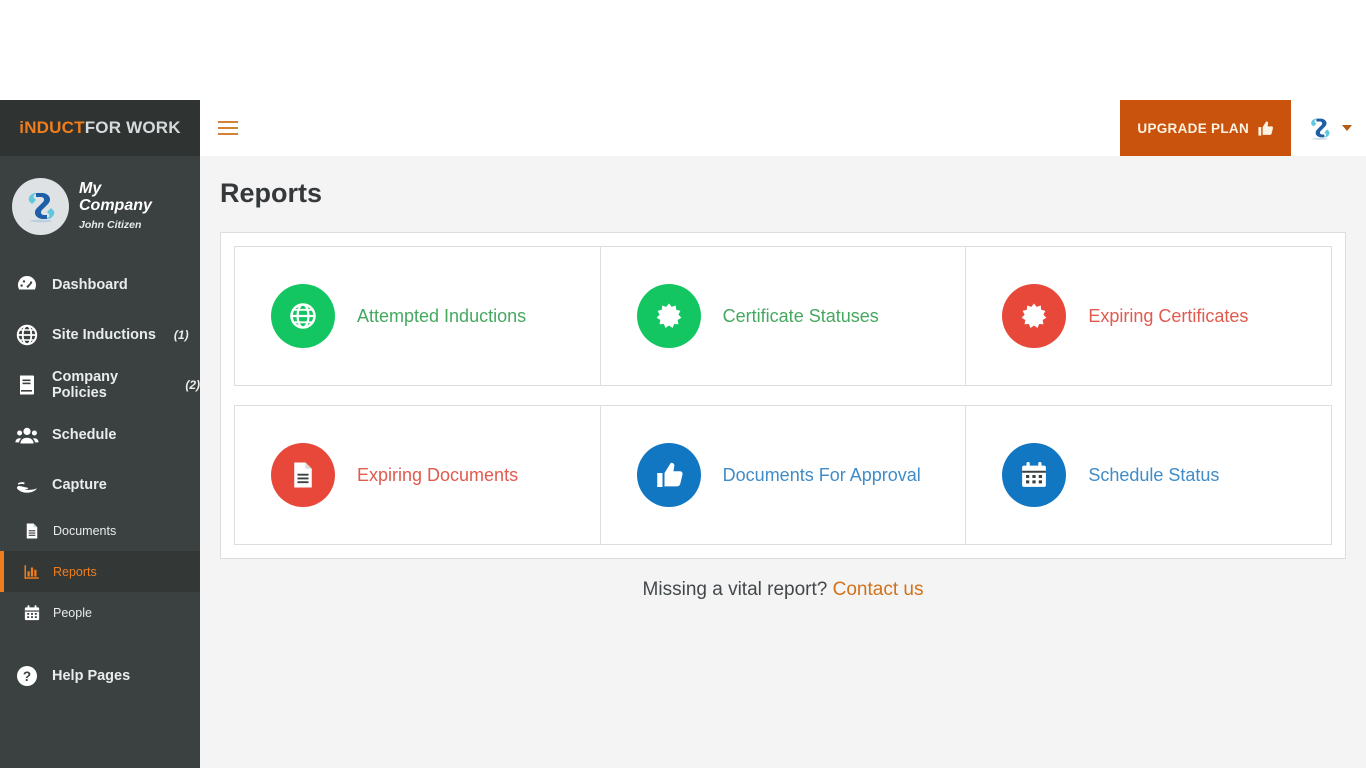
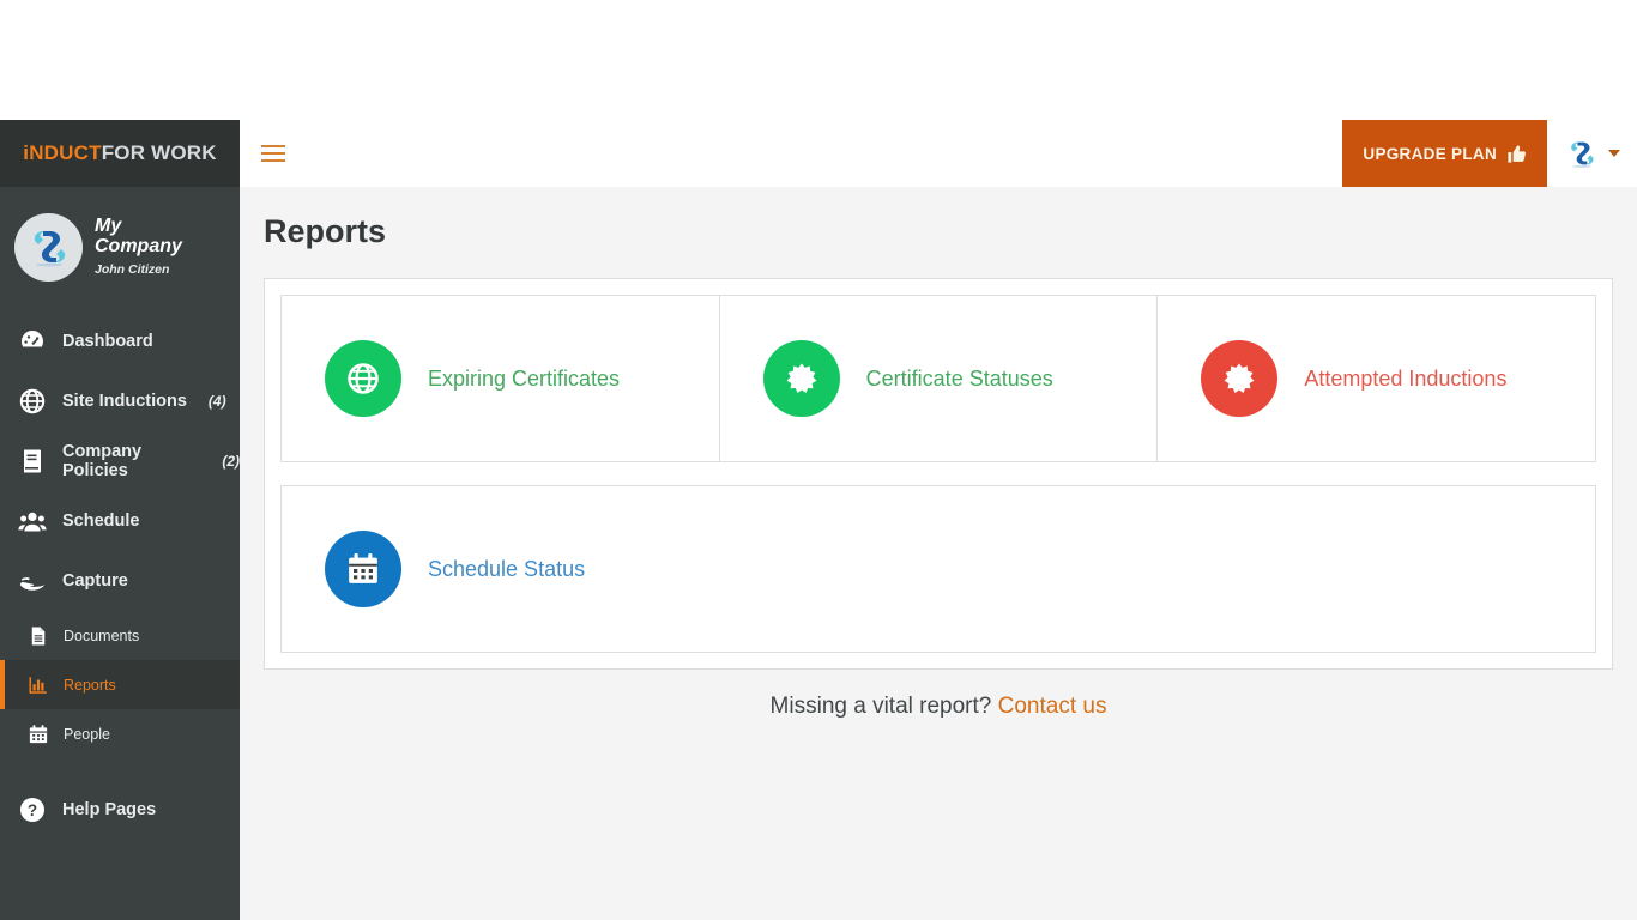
  iNDUCTFOR WORK
  My Company
  John Citizen
  Dashboard
  Site Inductions
- (1)
+ (4)
  Company Policies
  (2)
  Schedule
  Capture
  Documents
  Reports
  People
  ?
  Help Pages
  UPGRADE PLAN
  Reports
- Attempted Inductions
+ Expiring Certificates
  Certificate Statuses
- Expiring Certificates
+ Attempted Inductions
- Expiring Documents
- Documents For Approval
  Schedule Status
  Missing a vital report? Contact us
